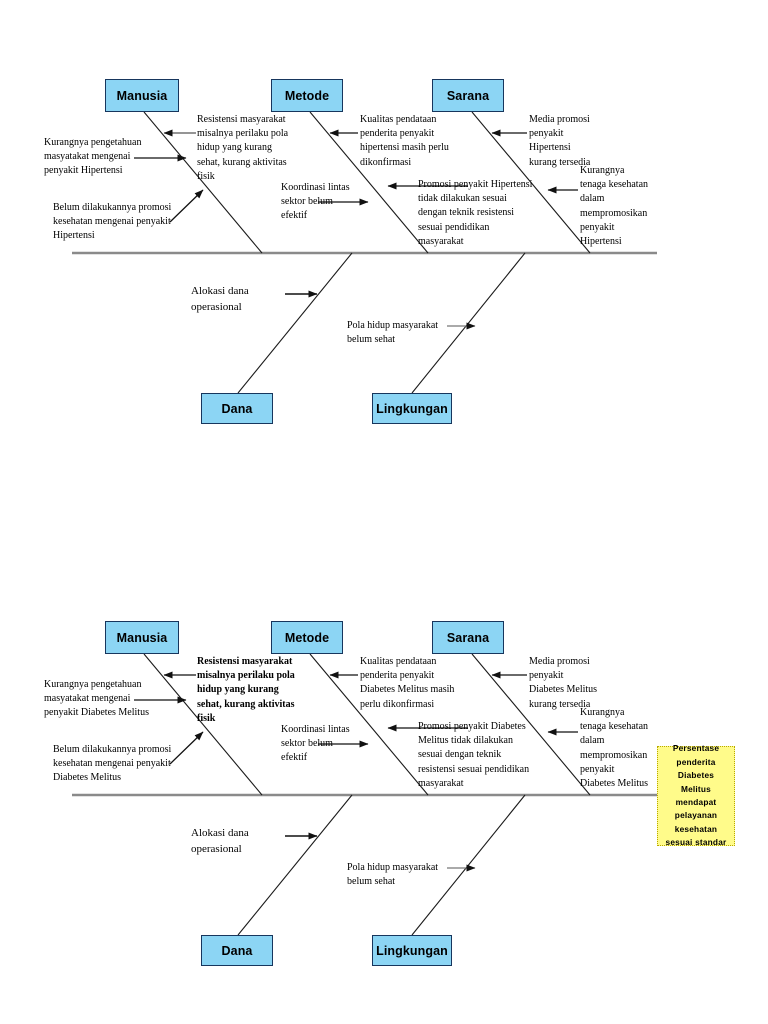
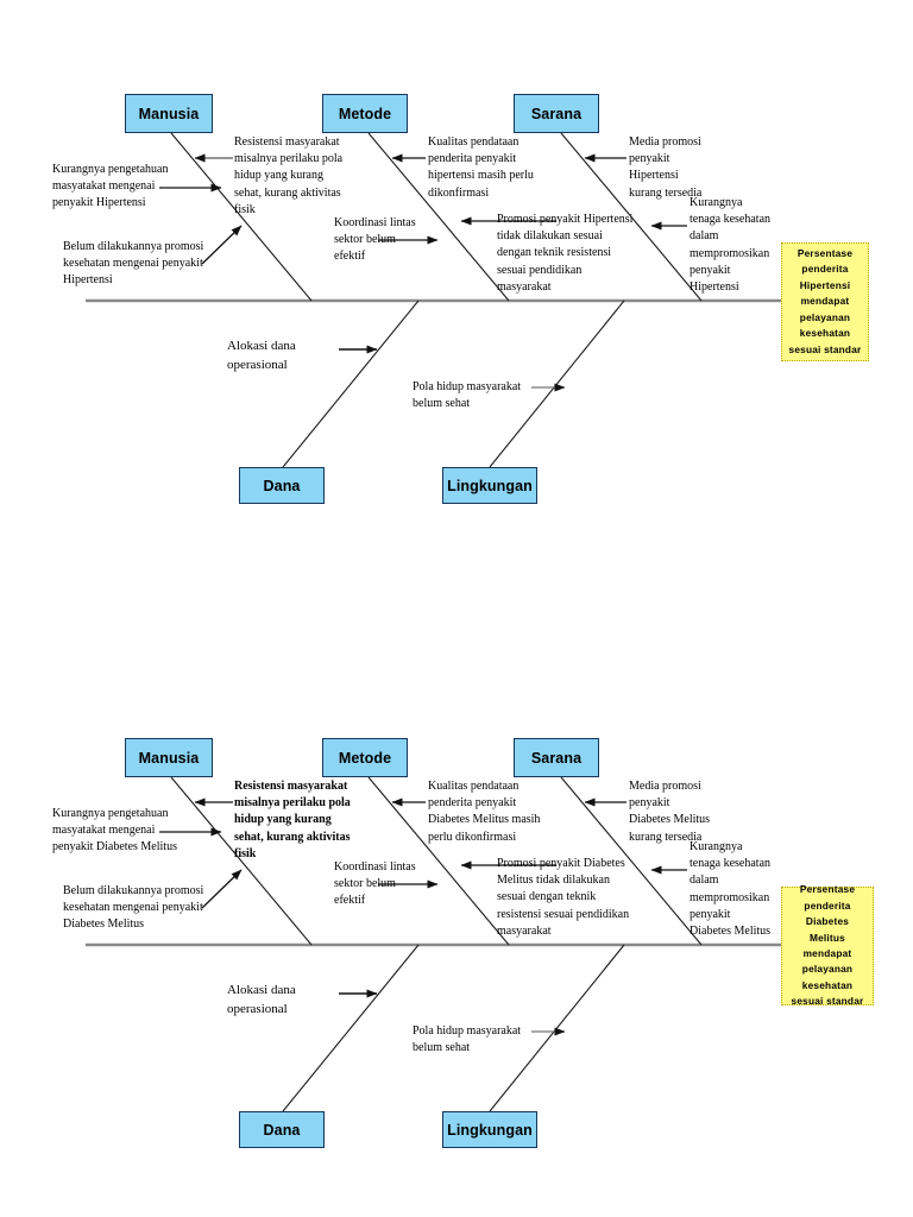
  Manusia
  Metode
  Sarana
  Dana
  Lingkungan
  Resistensi masyarakat
  misalnya perilaku pola
  hidup yang kurang
  sehat, kurang aktivitas
  fisik
  Kurangnya pengetahuan
  masyatakat mengenai
  penyakit Hipertensi
  Belum dilakukannya promosi
  kesehatan mengenai penyakit
  Hipertensi
  Kualitas pendataan
  penderita penyakit
  hipertensi masih perlu
  dikonfirmasi
  Koordinasi lintas
  sektor belum
  efektif
  Promosi penyakit Hipertensi
  tidak dilakukan sesuai
  dengan teknik resistensi
  sesuai pendidikan
  masyarakat
  Media promosi
  penyakit
  Hipertensi
  kurang tersedia
  Kurangnya
  tenaga kesehatan
  dalam
  mempromosikan
  penyakit
  Hipertensi
  Alokasi dana
  operasional
  Pola hidup masyarakat
  belum sehat
+ Persentase penderita Hipertensi mendapat pelayanan kesehatan sesuai standar
  Manusia
  Metode
  Sarana
  Dana
  Lingkungan
  Resistensi masyarakat
  misalnya perilaku pola
  hidup yang kurang
  sehat, kurang aktivitas
  fisik
  Kurangnya pengetahuan
  masyatakat mengenai
  penyakit Diabetes Melitus
  Belum dilakukannya promosi
  kesehatan mengenai penyakit
  Diabetes Melitus
  Kualitas pendataan
  penderita penyakit
  Diabetes Melitus masih
  perlu dikonfirmasi
  Koordinasi lintas
  sektor belum
  efektif
  Promosi penyakit Diabetes
  Melitus tidak dilakukan
  sesuai dengan teknik
  resistensi sesuai pendidikan
  masyarakat
  Media promosi
  penyakit
  Diabetes Melitus
  kurang tersedia
  Kurangnya
  tenaga kesehatan
  dalam
  mempromosikan
  penyakit
  Diabetes Melitus
  Alokasi dana
  operasional
  Pola hidup masyarakat
  belum sehat
  Persentase penderita Diabetes Melitus mendapat pelayanan kesehatan sesuai standar
